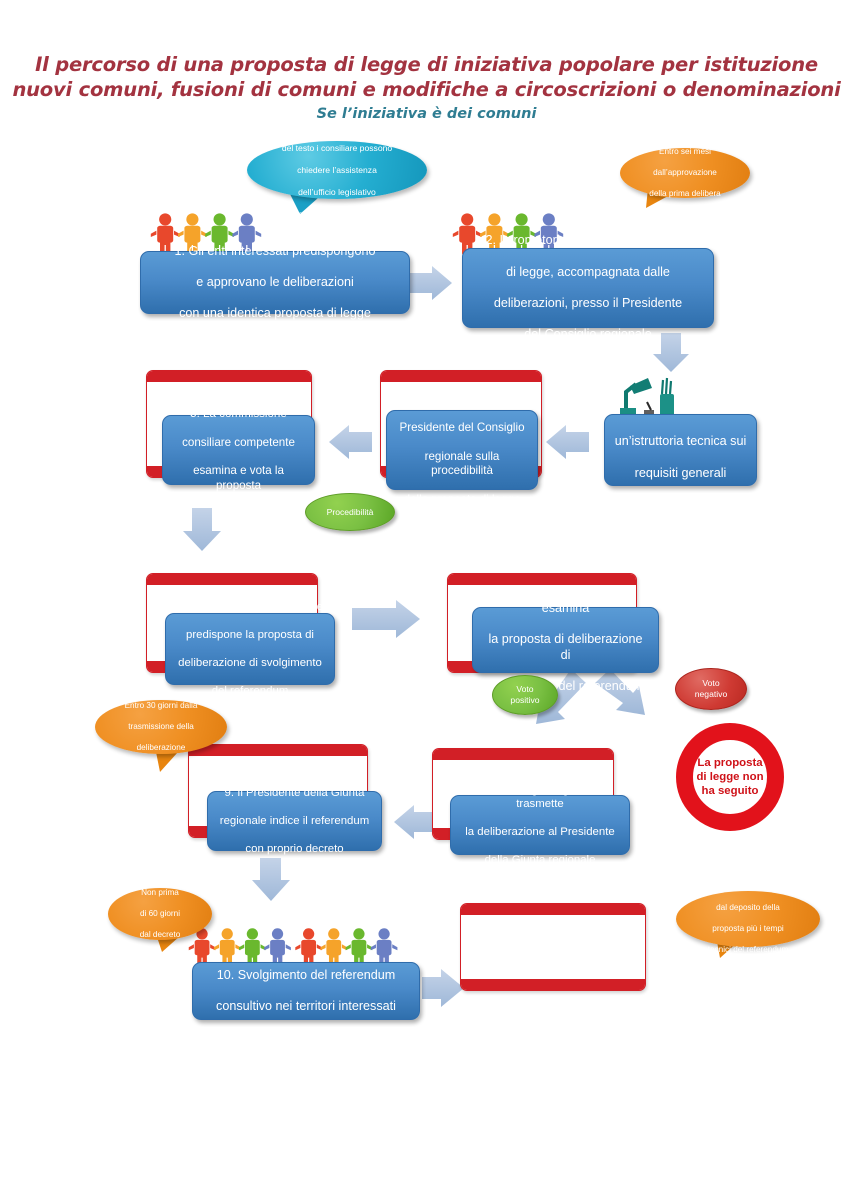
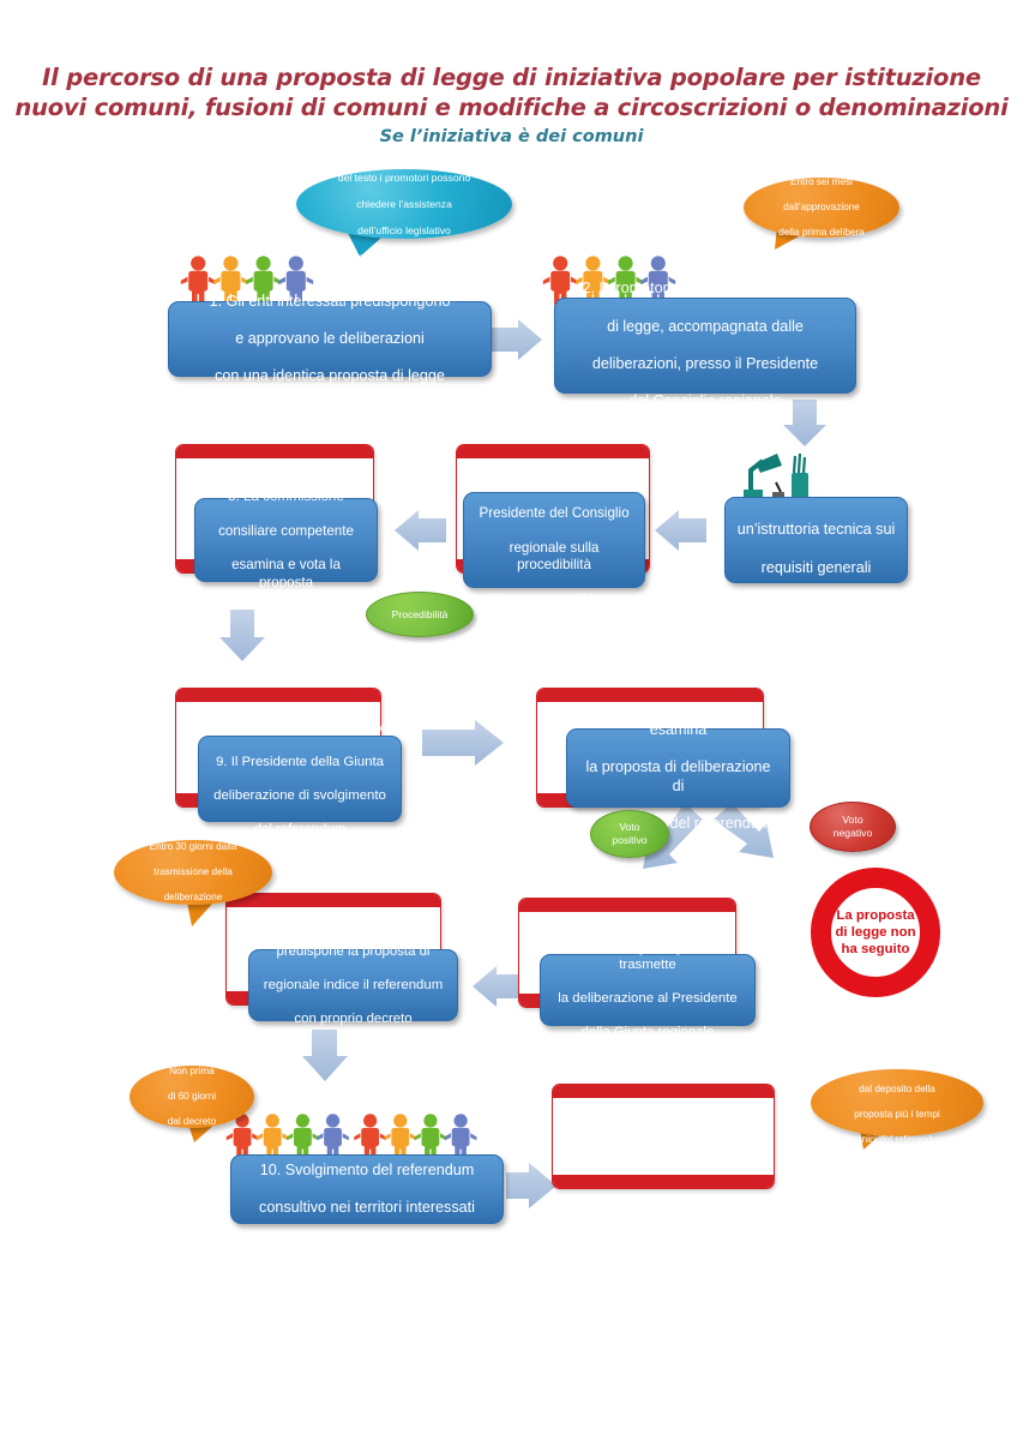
  Il percorso di una proposta di legge di iniziativa popolare per istituzione
  nuovi comuni, fusioni di comuni e modifiche a circoscrizioni o denominazioni
  Se l’iniziativa è dei comuni
  1. Gli enti interessati predispongono
  e approvano le deliberazioni
  con una identica proposta di legge
  2. I promotori depositano la proposta
  di legge, accompagnata dalle
  deliberazioni, presso il Presidente
  del Consiglio regionale
  un’istruttoria tecnica sui
  requisiti generali
  Presidente del Consiglio
  regionale sulla procedibilità
  della proposta di legge
  5. La commissione
  consiliare competente
  esamina e vota la proposta
  6. La commissione consiliare
- predispone la proposta di
+ 9. Il Presidente della Giunta
  deliberazione di svolgimento
  del referendum
  la proposta di deliberazione di
  8. Il Consiglio regionale trasmette
  la deliberazione al Presidente
  della Giunta regionale
- 9. Il Presidente della Giunta
+ predispone la proposta di
  regionale indice il referendum
  con proprio decreto
  10. Svolgimento del referendum
  consultivo nei territori interessati
- del testo i consiliare possono
+ del testo i promotori possono
  chiedere l’assistenza
  dell’ufficio legislativo
  del Consiglio regionale
  Entro sei mesi
  dall’approvazione
  della prima delibera
  Entro 30 giorni dalla
  trasmissione della
  deliberazione
  Non prima
  di 60 giorni
  dal decreto
  dal deposito della
  proposta più i tempi
  tecnici del referendum
  Procedibilità
  Voto
  positivo
  Voto
  negativo
  La proposta
  di legge non
  ha seguito
